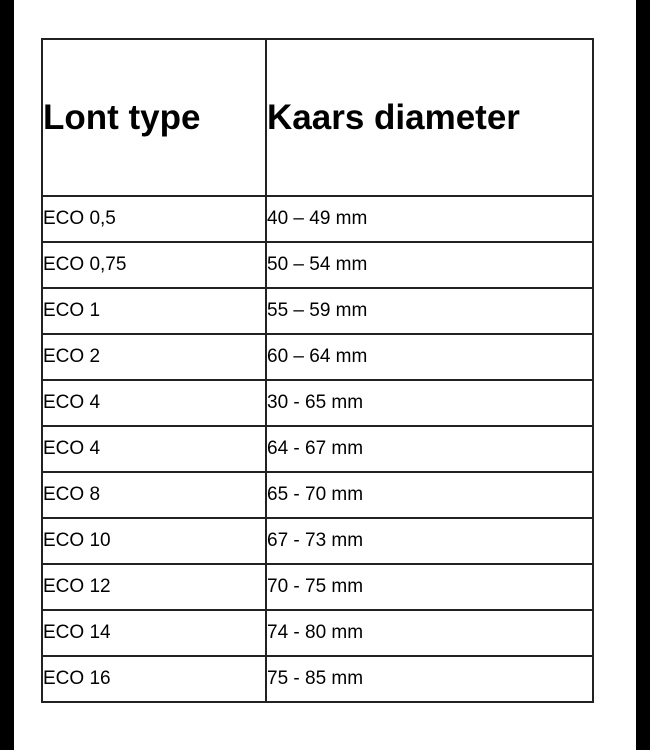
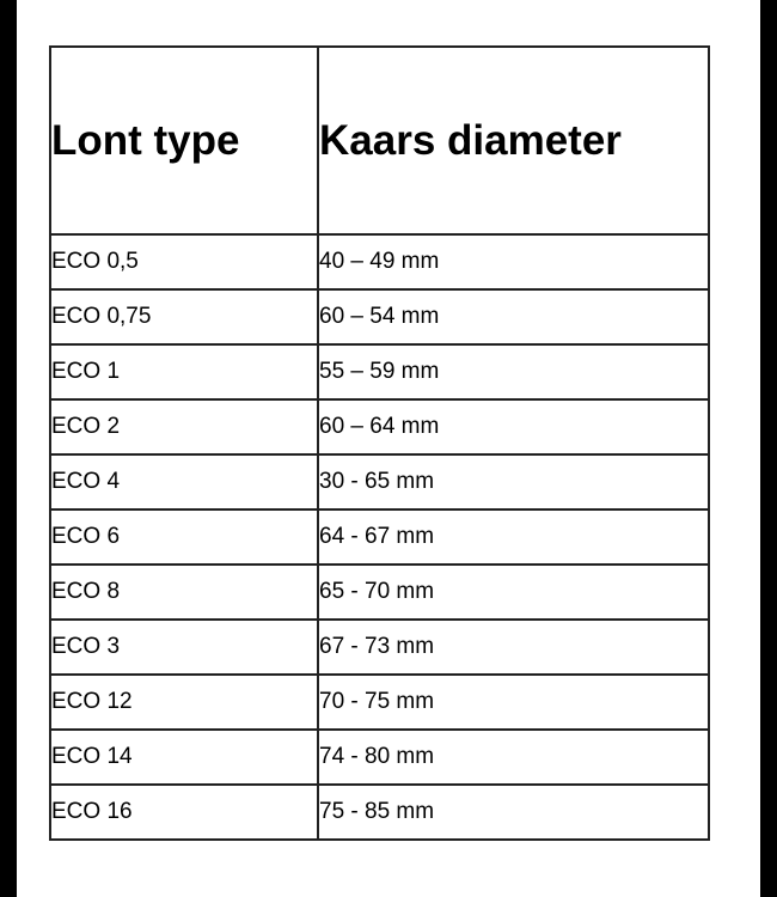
  Lont type	Kaars diameter
  ECO 0,5	40 – 49 mm
- ECO 0,75	50 – 54 mm
+ ECO 0,75	60 – 54 mm
  ECO 1	55 – 59 mm
  ECO 2	60 – 64 mm
  ECO 4	30 - 65 mm
- ECO 4	64 - 67 mm
+ ECO 6	64 - 67 mm
  ECO 8	65 - 70 mm
- ECO 10	67 - 73 mm
+ ECO 3	67 - 73 mm
  ECO 12	70 - 75 mm
  ECO 14	74 - 80 mm
  ECO 16	75 - 85 mm
